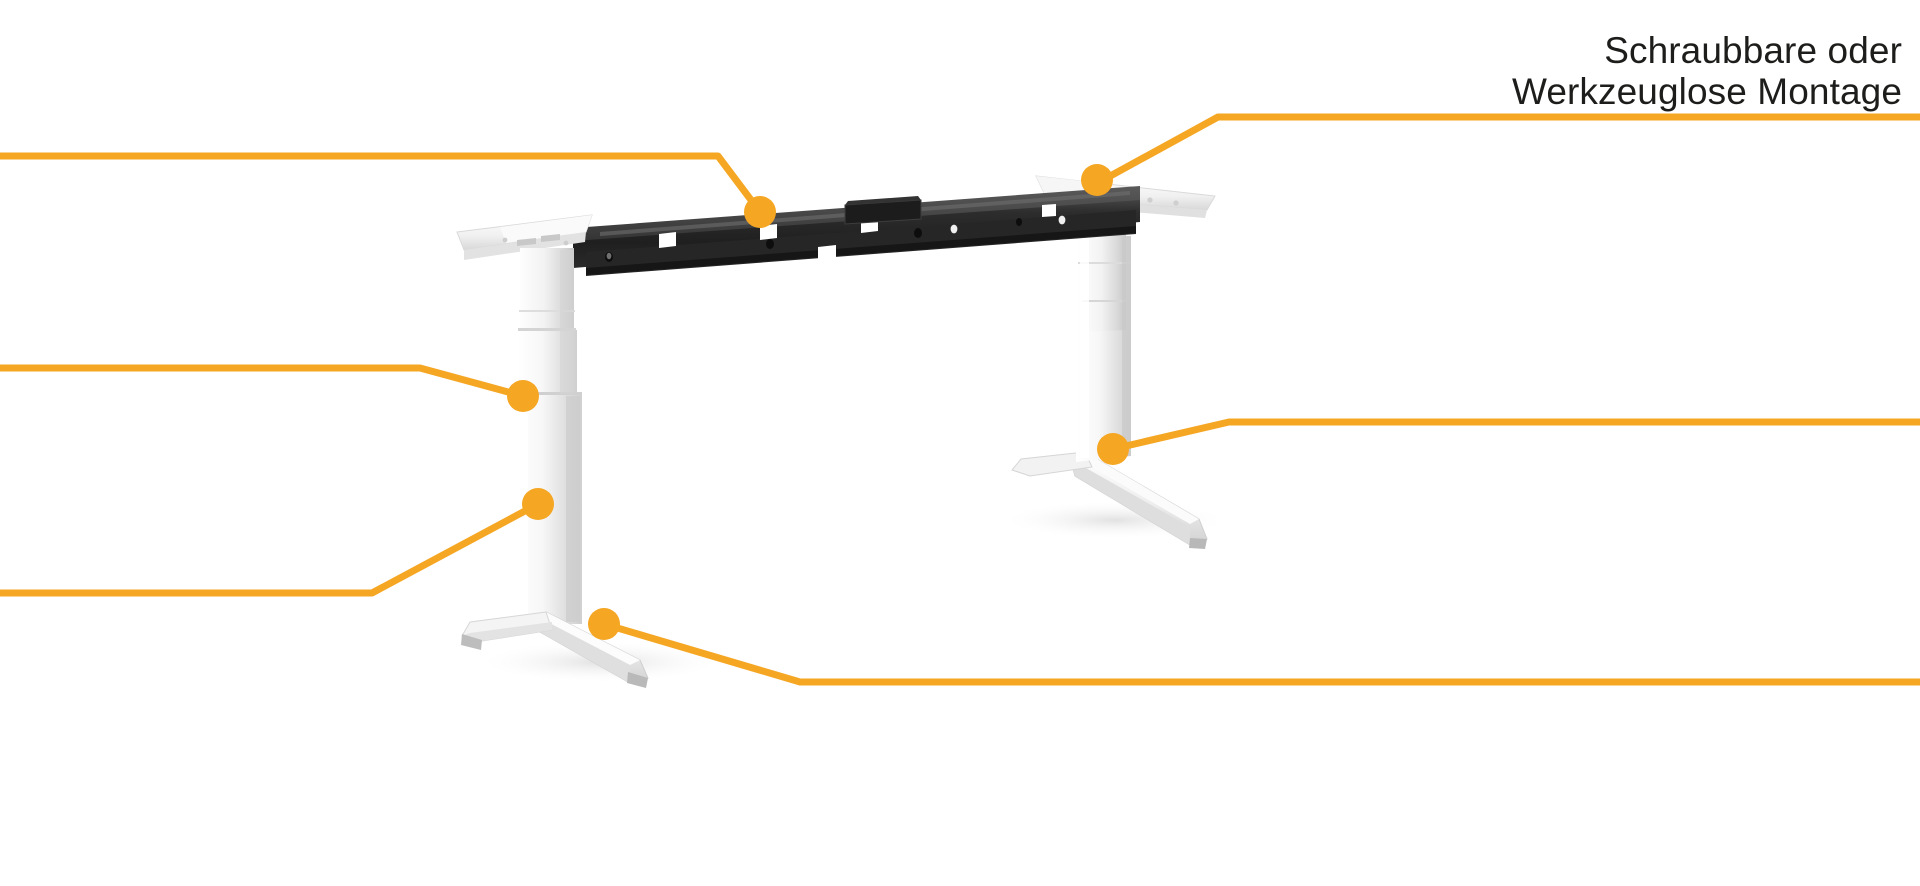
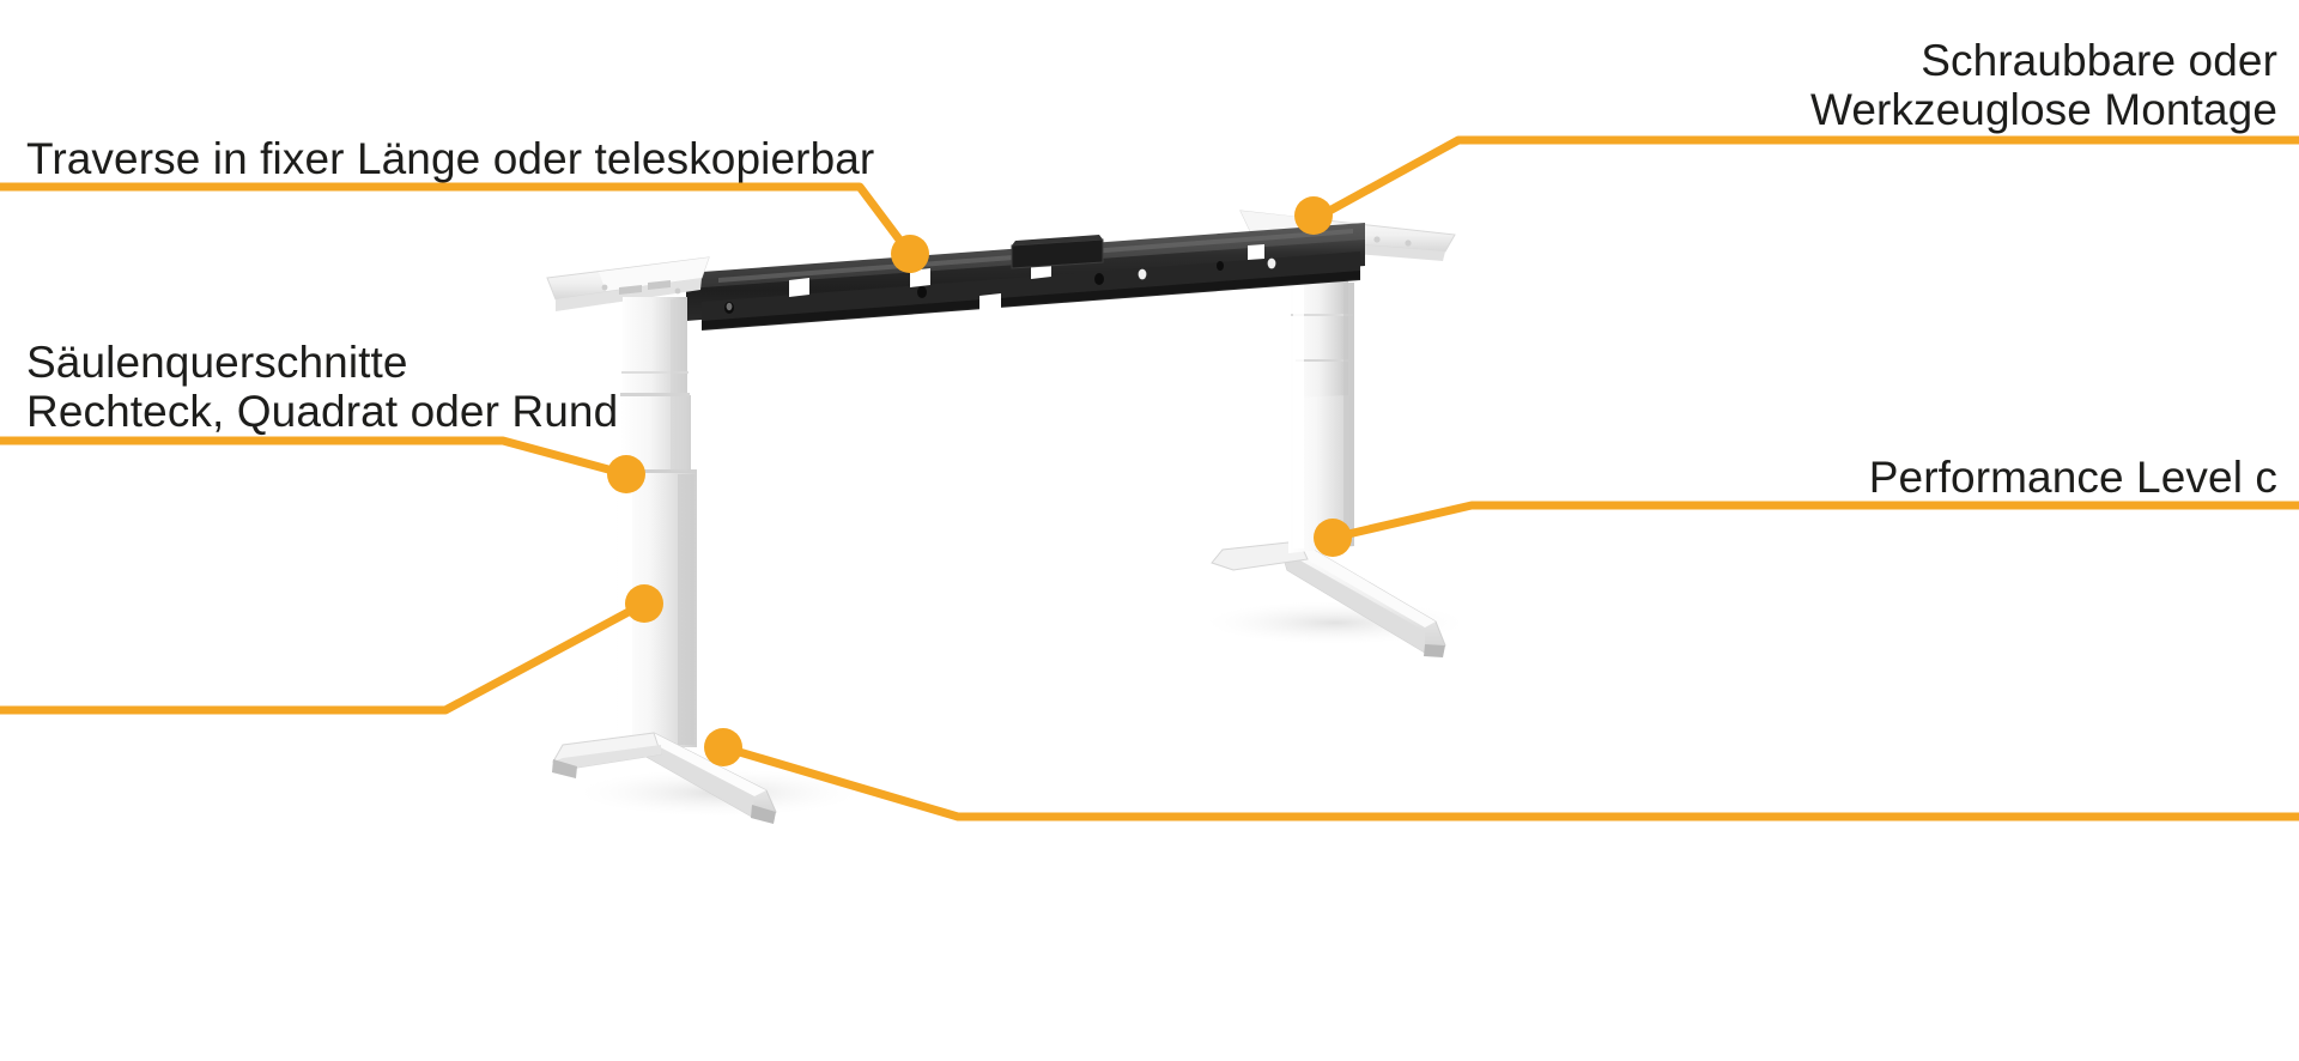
  Schraubbare oder
  Werkzeuglose Montage
+ Traverse in fixer Länge oder teleskopierbar
+ Säulenquerschnitte
+ Rechteck, Quadrat oder Rund
+ Performance Level c
